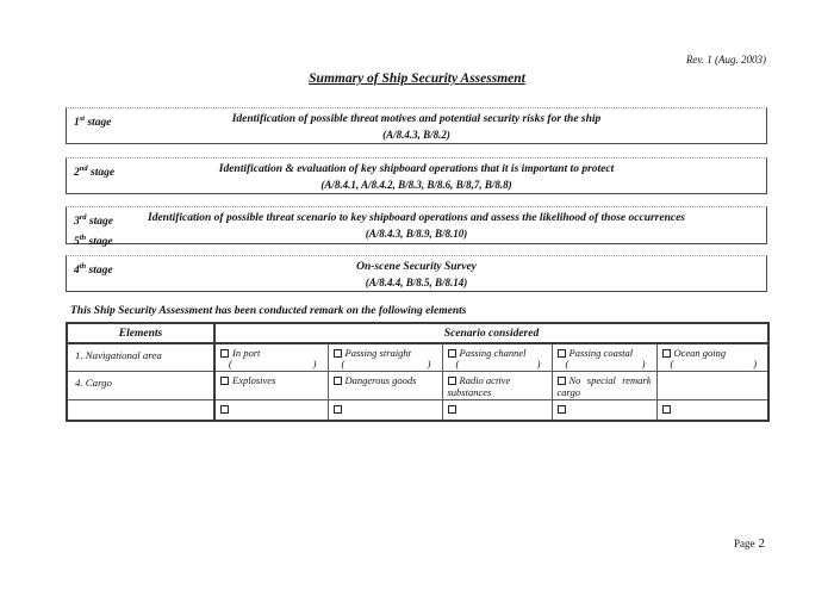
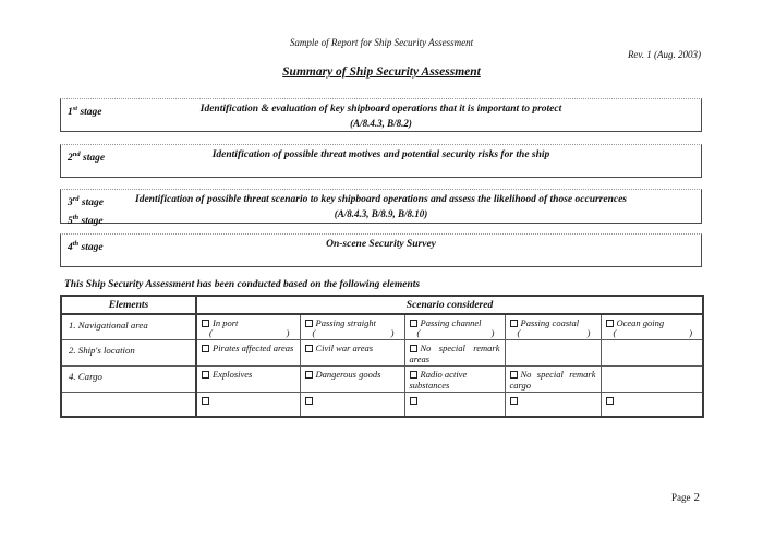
+ Sample of Report for Ship Security Assessment
  Rev. 1 (Aug. 2003)
  Summary of Ship Security Assessment
  1 stage
- Identification of possible threat motives and potential security risks for the ship
+ Identification & evaluation of key shipboard operations that it is important to protect
  (A/8.4.3, B/8.2)
  2 stage
- Identification & evaluation of key shipboard operations that it is important to protect
+ Identification of possible threat motives and potential security risks for the ship
- (A/8.4.1, A/8.4.2, B/8.3, B/8.6, B/8,7, B/8.8)
  3 stage
  5 stage
  Identification of possible threat scenario to key shipboard operations and assess the likelihood of those occurrences
  (A/8.4.3, B/8.9, B/8.10)
  4 stage
  On-scene Security Survey
- (A/8.4.4, B/8.5, B/8.14)
- This Ship Security Assessment has been conducted remark on the following elements
+ This Ship Security Assessment has been conducted based on the following elements
  Elements	Scenario considered
  1. Navigational area	In port( )	Passing straight( )	Passing channel( )	Passing coastal( )	Ocean going( )
+ 2. Ship's location	Pirates affected areas	Civil war areas	No special remark areas
  4. Cargo	Explosives	Dangerous goods	Radio active substances	No special remark cargo
  Page 2
